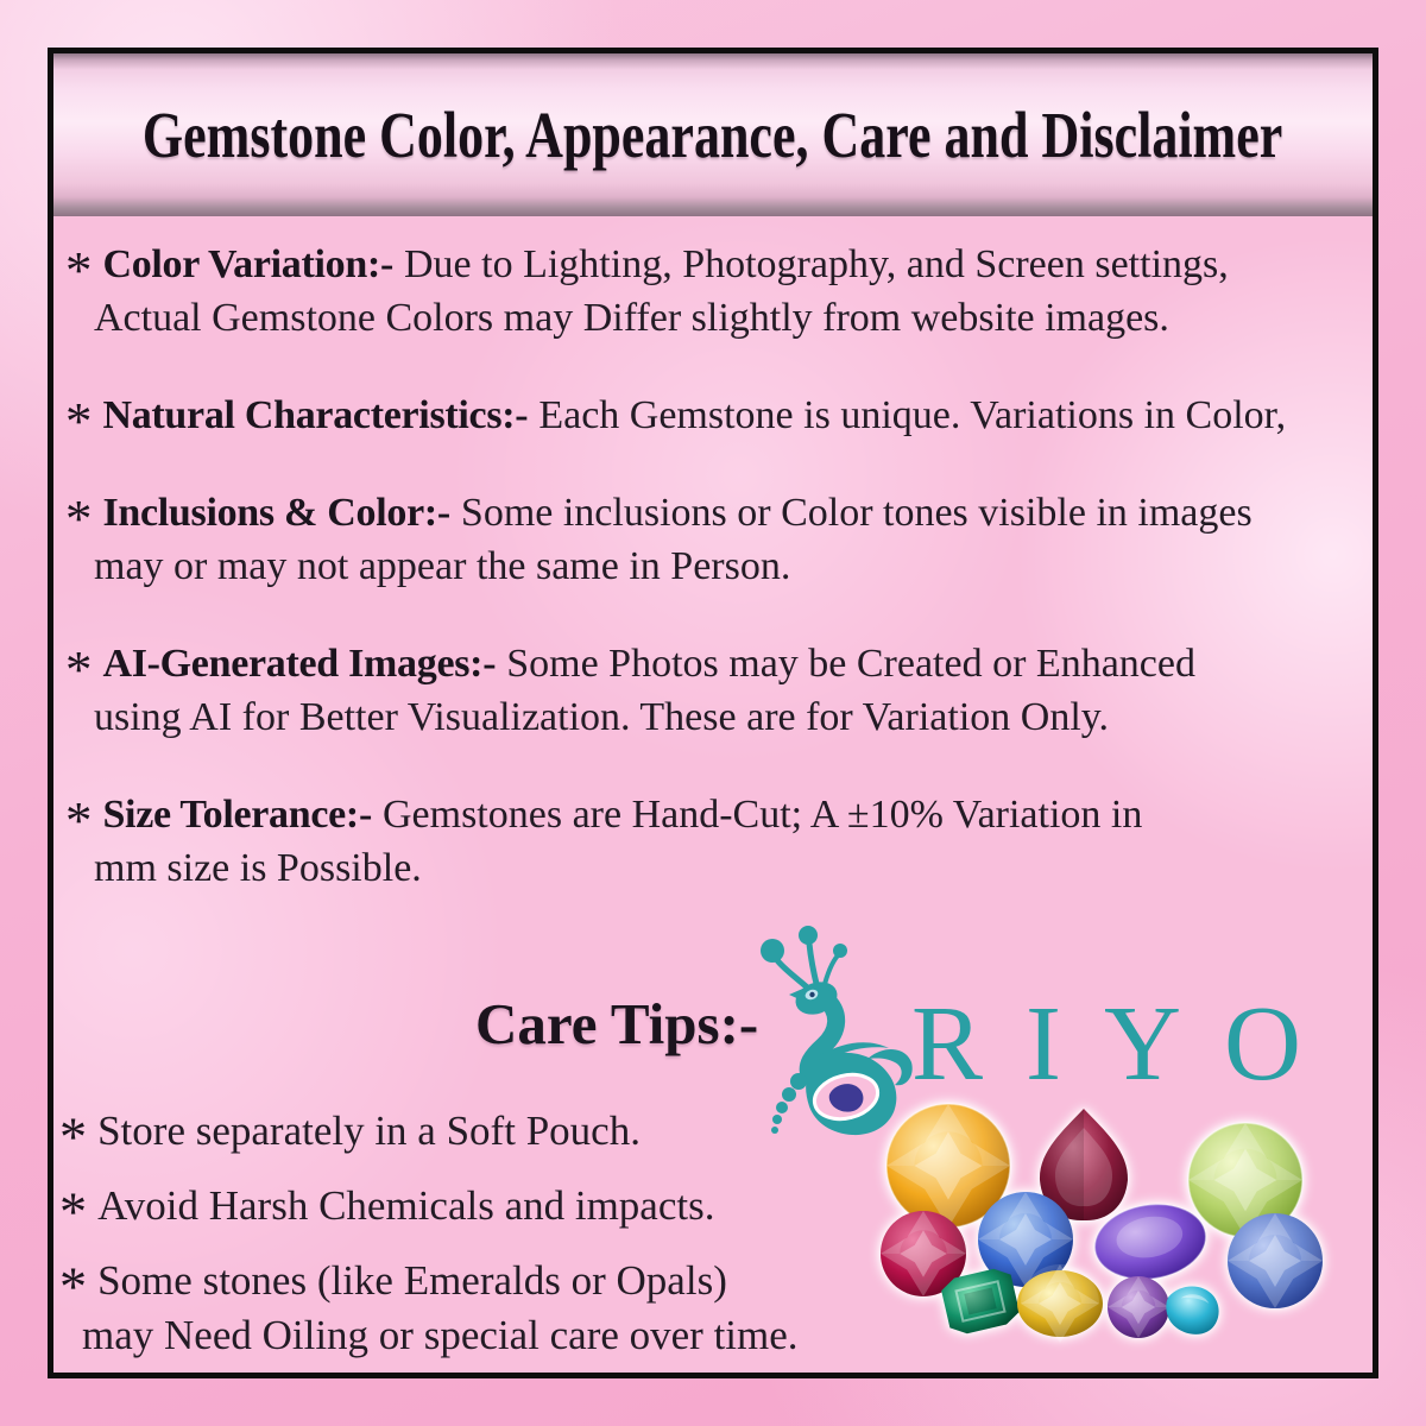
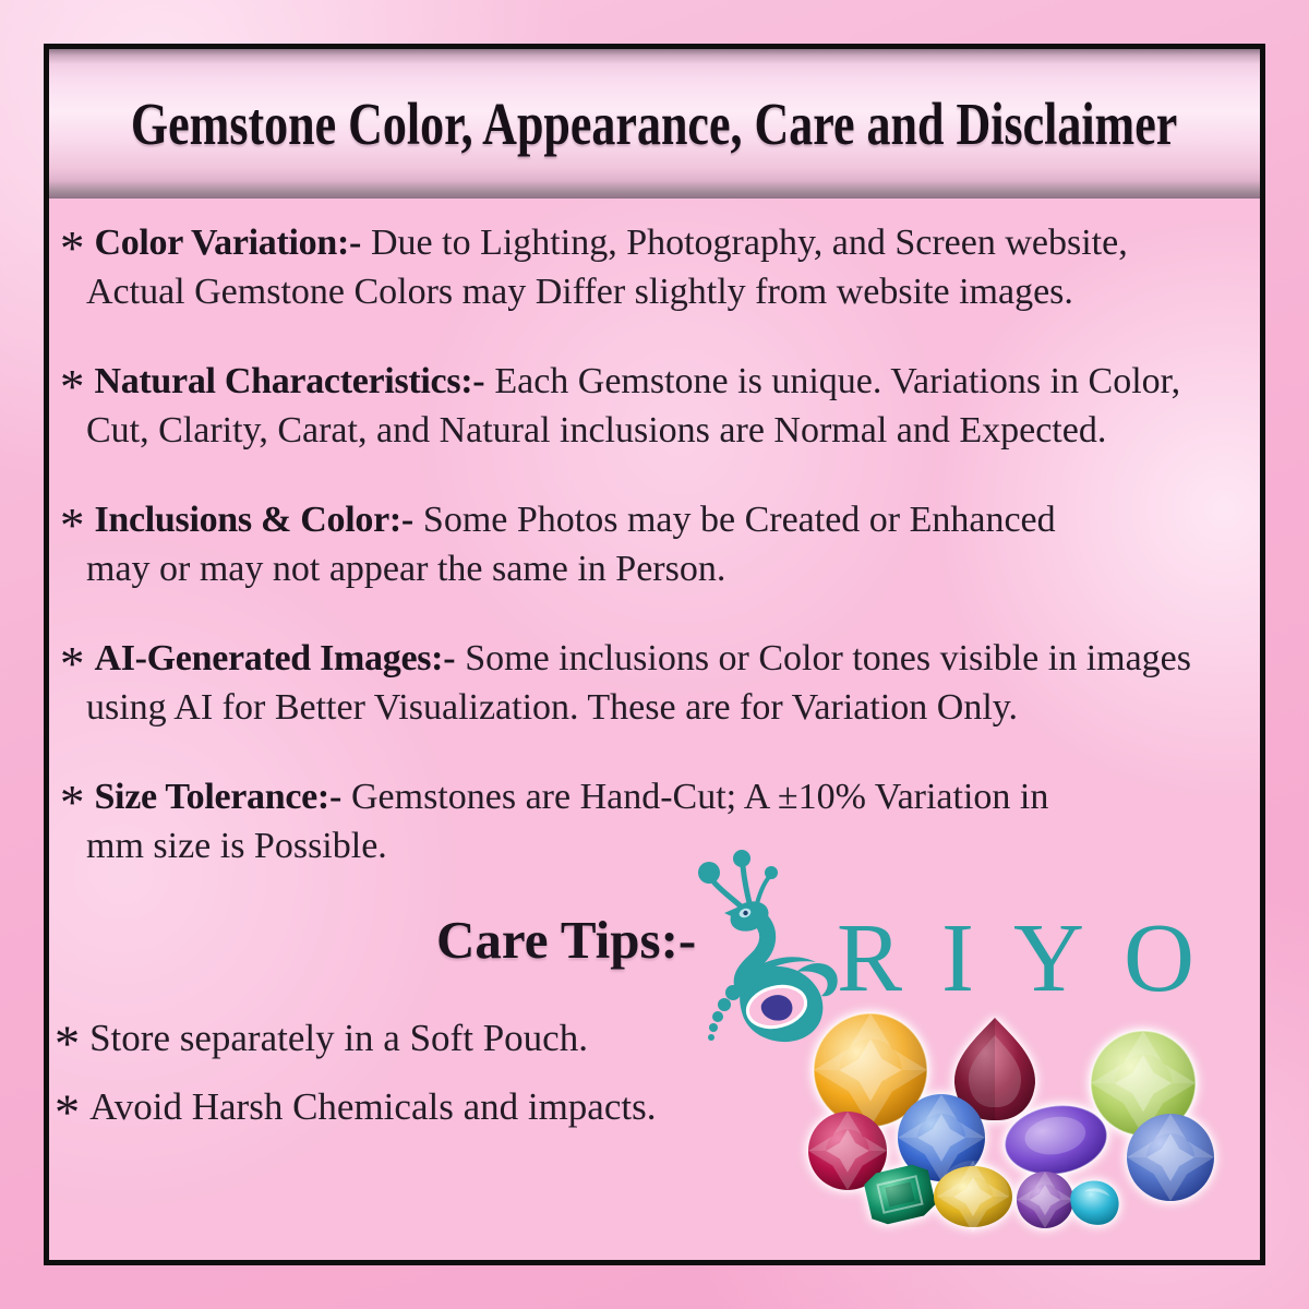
  Gemstone Color, Appearance, Care and Disclaimer
- * Color Variation:- Due to Lighting, Photography, and Screen settings,
+ * Color Variation:- Due to Lighting, Photography, and Screen website,
  Actual Gemstone Colors may Differ slightly from website images.
  * Natural Characteristics:- Each Gemstone is unique. Variations in Color,
+ Cut, Clarity, Carat, and Natural inclusions are Normal and Expected.
- * Inclusions & Color:- Some inclusions or Color tones visible in images
+ * Inclusions & Color:- Some Photos may be Created or Enhanced
  may or may not appear the same in Person.
- * AI-Generated Images:- Some Photos may be Created or Enhanced
+ * AI-Generated Images:- Some inclusions or Color tones visible in images
  using AI for Better Visualization. These are for Variation Only.
  * Size Tolerance:- Gemstones are Hand-Cut; A ±10% Variation in
  mm size is Possible.
  Care Tips:-
  RIYO
  * Store separately in a Soft Pouch.
  * Avoid Harsh Chemicals and impacts.
- * Some stones (like Emeralds or Opals)
- may Need Oiling or special care over time.
